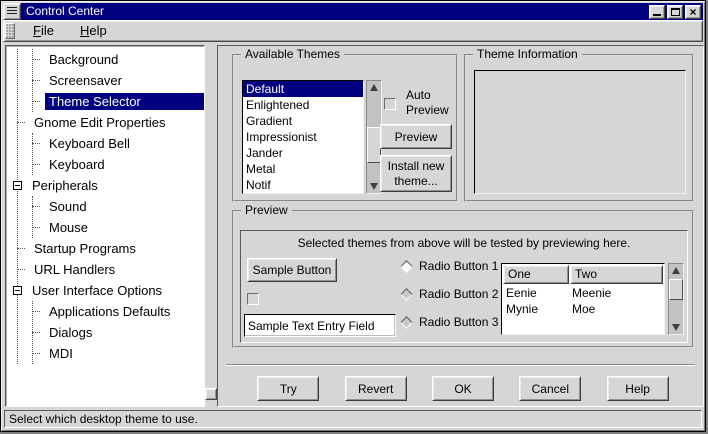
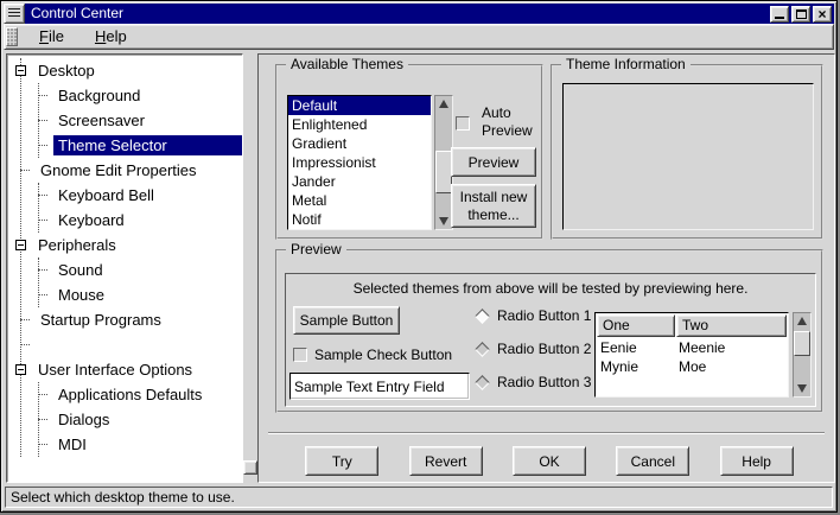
  Control Center
  File
  Help
+ Desktop
  Background
  Screensaver
  Theme Selector
  Gnome Edit Properties
  Keyboard Bell
  Keyboard
  Peripherals
  Sound
  Mouse
  Startup Programs
- URL Handlers
  User Interface Options
  Applications Defaults
  Dialogs
  MDI
  Available Themes
  Default
  Enlightened
  Gradient
  Impressionist
  Jander
  Metal
  Notif
  Auto Preview
  Preview
  Install new theme...
  Theme Information
  Preview
  Selected themes from above will be tested by previewing here.
  Sample Button
+ Sample Check Button
  Sample Text Entry Field
  Radio Button 1
  Radio Button 2
  Radio Button 3
  One
  Two
  Eenie
  Meenie
  Mynie
  Moe
  Try
  Revert
  OK
  Cancel
  Help
  Select which desktop theme to use.
